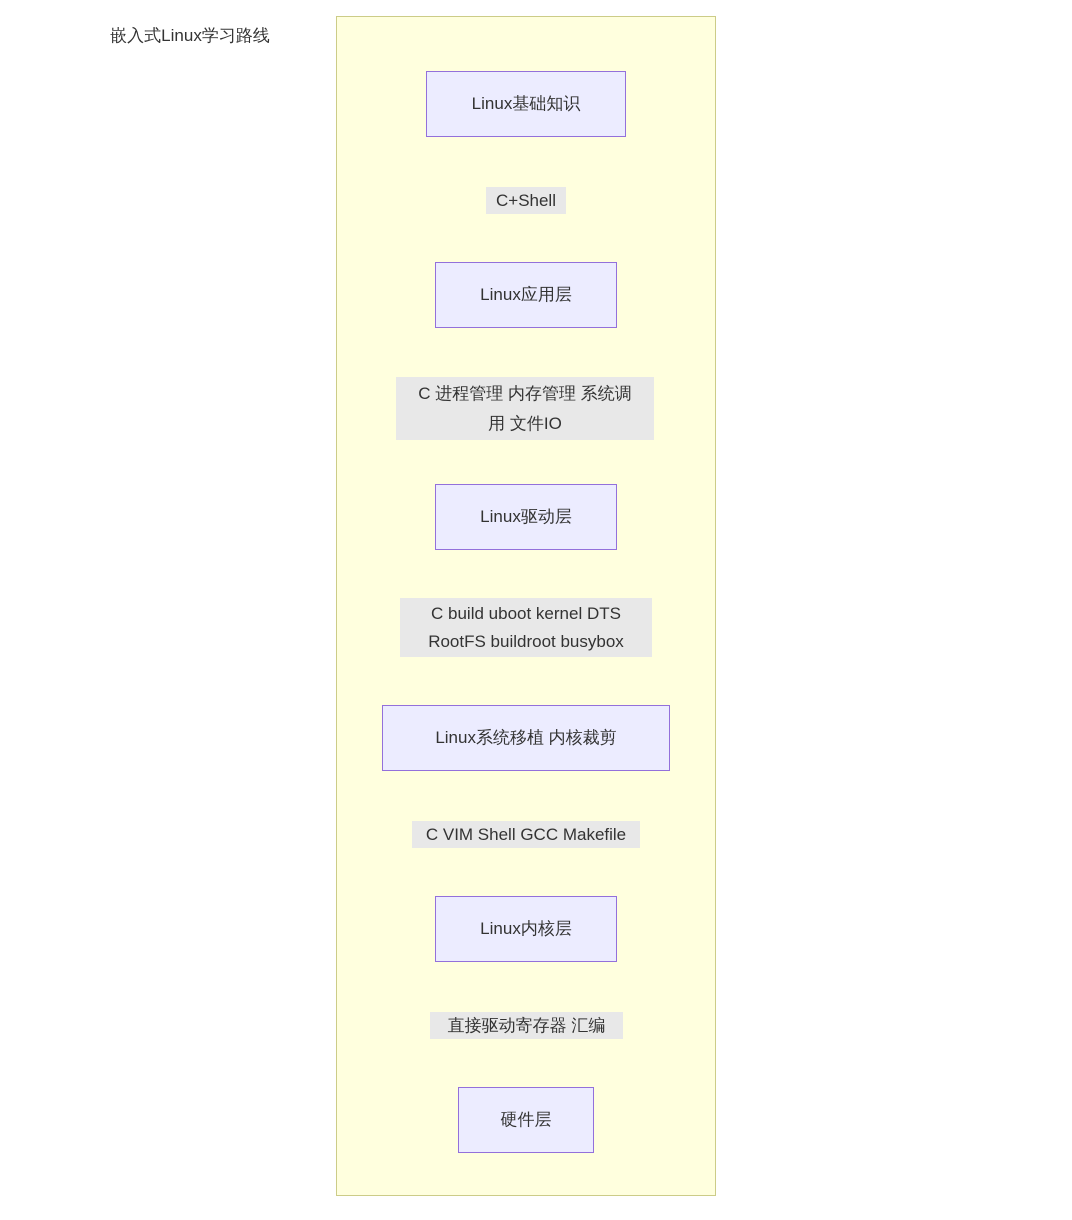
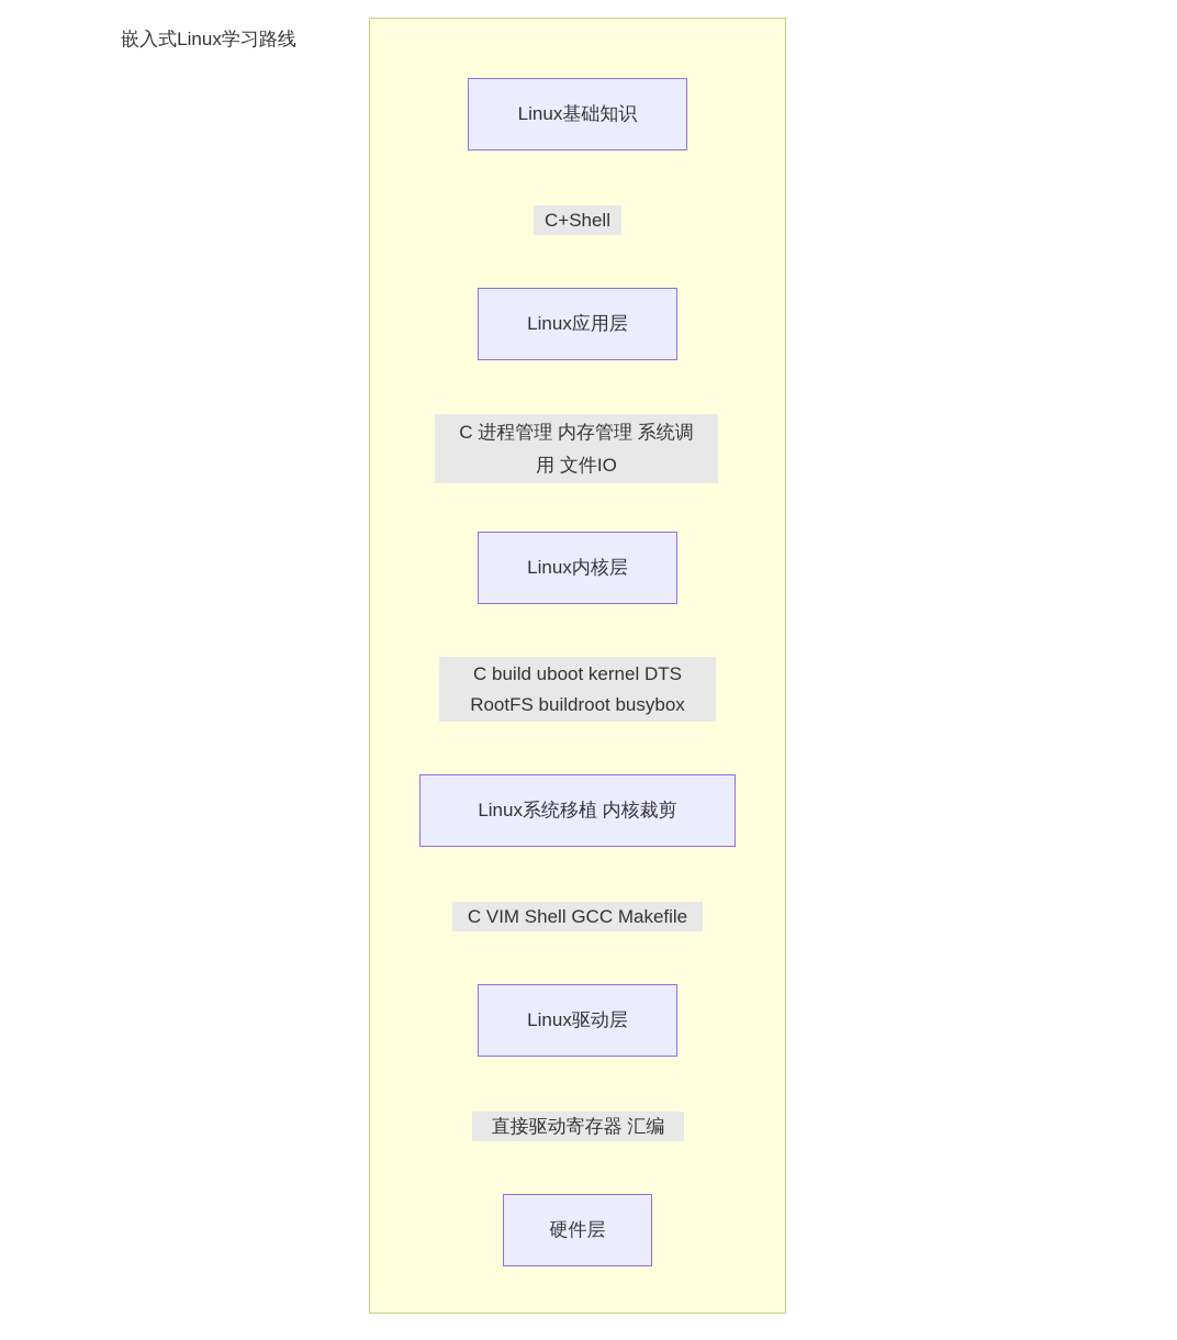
  嵌入式Linux学习路线
  Linux基础知识
  Linux应用层
- Linux驱动层
+ Linux内核层
  Linux系统移植 内核裁剪
- Linux内核层
+ Linux驱动层
  硬件层
  C+Shell
  C 进程管理 内存管理 系统调
  用 文件IO
  C build uboot kernel DTS
  RootFS buildroot busybox
  C VIM Shell GCC Makefile
  直接驱动寄存器 汇编
